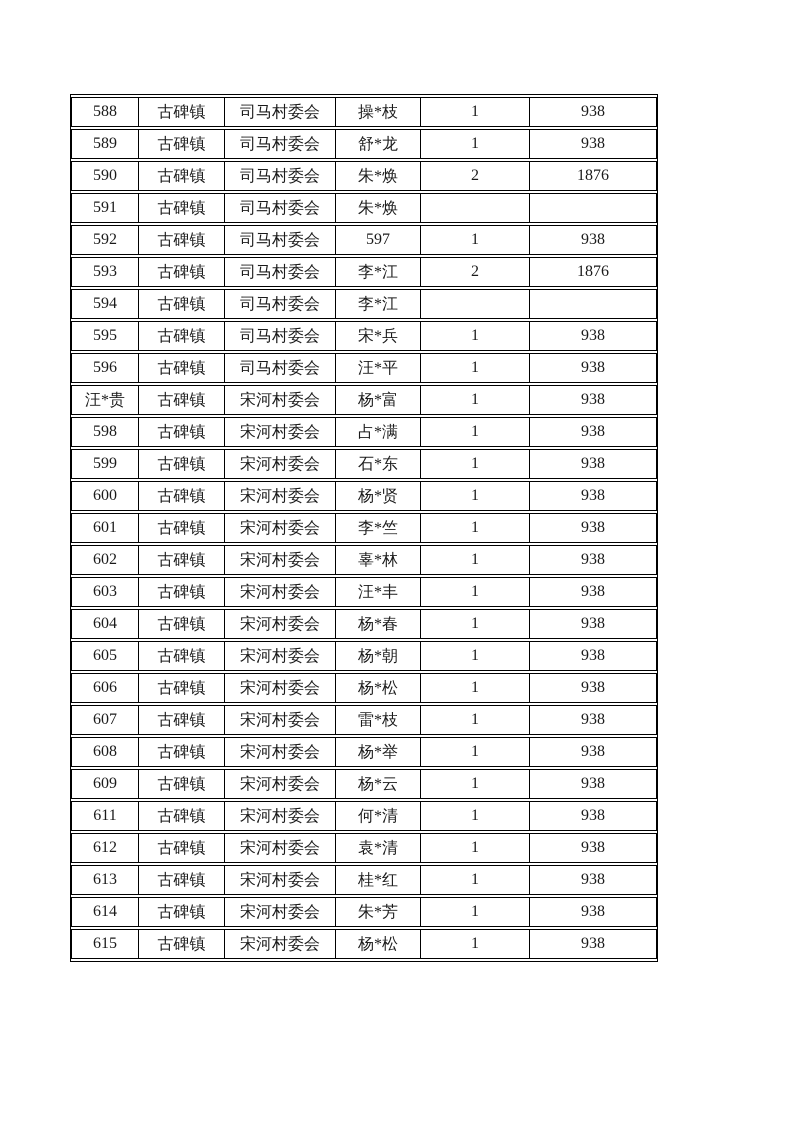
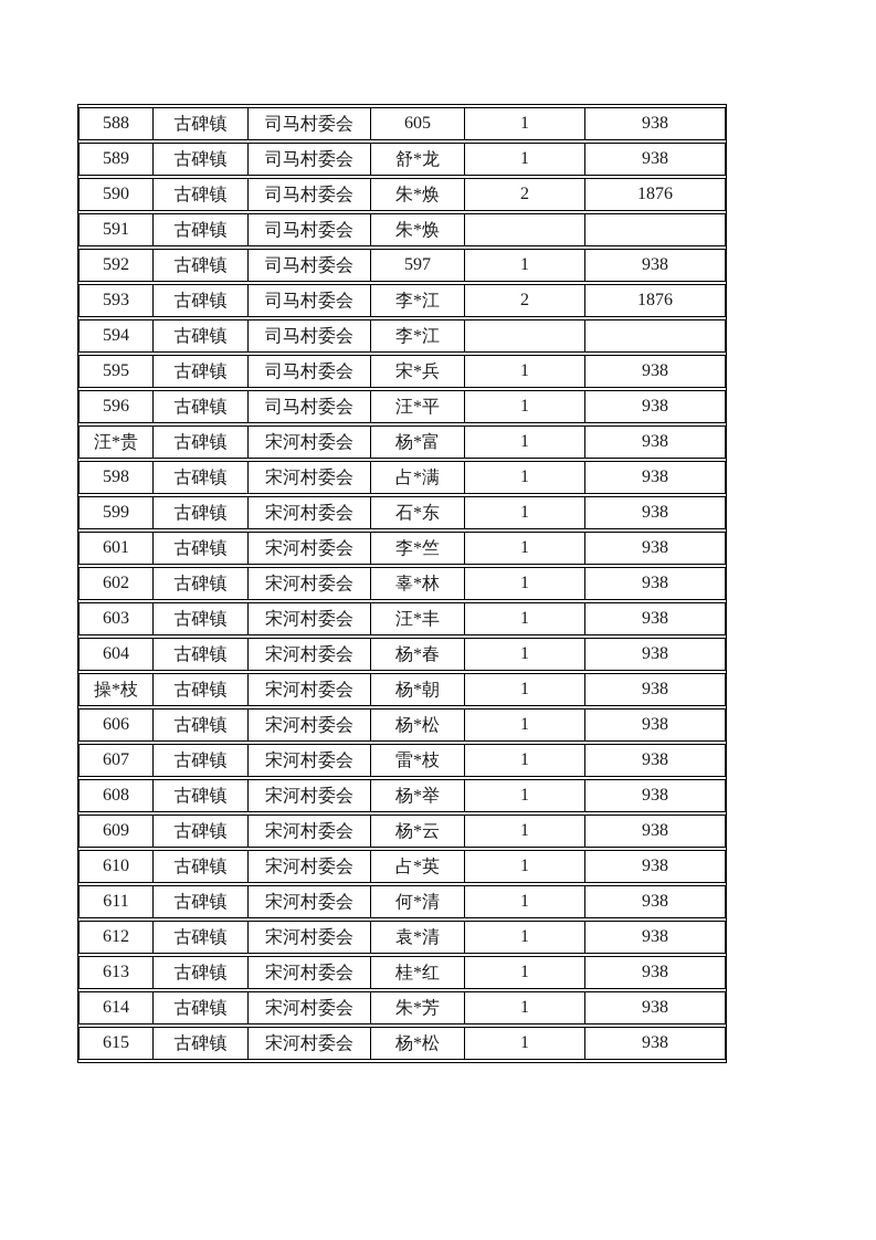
- 588	古碑镇	司马村委会	操*枝	1	938
+ 588	古碑镇	司马村委会	605	1	938
  589	古碑镇	司马村委会	舒*龙	1	938
  590	古碑镇	司马村委会	朱*焕	2	1876
  591	古碑镇	司马村委会	朱*焕
  592	古碑镇	司马村委会	597	1	938
  593	古碑镇	司马村委会	李*江	2	1876
  594	古碑镇	司马村委会	李*江
  595	古碑镇	司马村委会	宋*兵	1	938
  596	古碑镇	司马村委会	汪*平	1	938
  汪*贵	古碑镇	宋河村委会	杨*富	1	938
  598	古碑镇	宋河村委会	占*满	1	938
  599	古碑镇	宋河村委会	石*东	1	938
- 600	古碑镇	宋河村委会	杨*贤	1	938
  601	古碑镇	宋河村委会	李*竺	1	938
  602	古碑镇	宋河村委会	辜*林	1	938
  603	古碑镇	宋河村委会	汪*丰	1	938
  604	古碑镇	宋河村委会	杨*春	1	938
- 605	古碑镇	宋河村委会	杨*朝	1	938
+ 操*枝	古碑镇	宋河村委会	杨*朝	1	938
  606	古碑镇	宋河村委会	杨*松	1	938
  607	古碑镇	宋河村委会	雷*枝	1	938
  608	古碑镇	宋河村委会	杨*举	1	938
  609	古碑镇	宋河村委会	杨*云	1	938
+ 610	古碑镇	宋河村委会	占*英	1	938
  611	古碑镇	宋河村委会	何*清	1	938
  612	古碑镇	宋河村委会	袁*清	1	938
  613	古碑镇	宋河村委会	桂*红	1	938
  614	古碑镇	宋河村委会	朱*芳	1	938
  615	古碑镇	宋河村委会	杨*松	1	938
